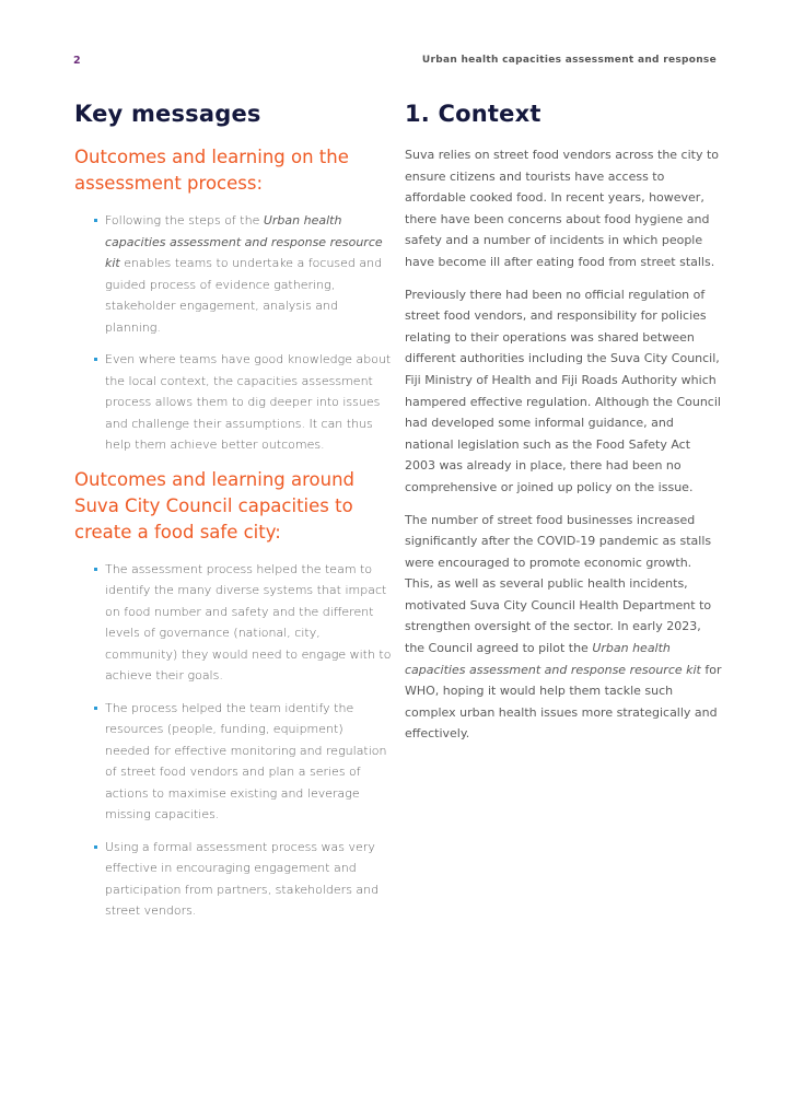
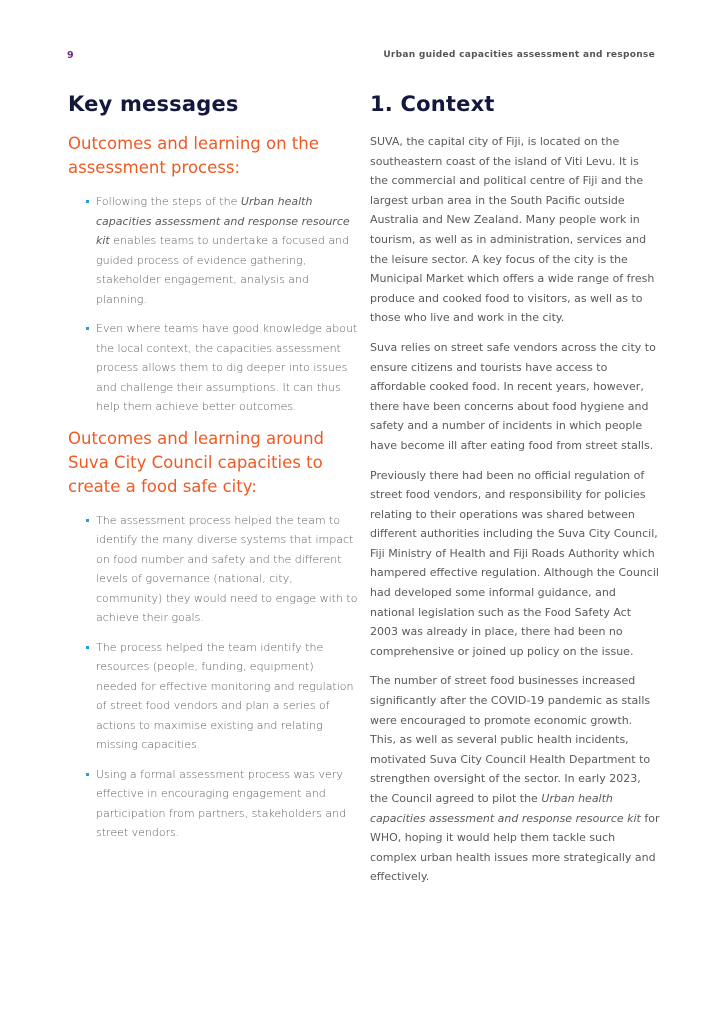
- 2
+ 9
- Urban health capacities assessment and response
+ Urban guided capacities assessment and response
  Key messages
  Outcomes and learning on the assessment process:
  Following the steps of the Urban health capacities assessment and response resource kit enables teams to undertake a focused and guided process of evidence gathering, stakeholder engagement, analysis and planning.
  Even where teams have good knowledge about the local context, the capacities assessment process allows them to dig deeper into issues and challenge their assumptions. It can thus help them achieve better outcomes.
  Outcomes and learning around Suva City Council capacities to create a food safe city:
  The assessment process helped the team to identify the many diverse systems that impact on food number and safety and the different levels of governance (national, city, community) they would need to engage with to achieve their goals.
- The process helped the team identify the resources (people, funding, equipment) needed for effective monitoring and regulation of street food vendors and plan a series of actions to maximise existing and leverage missing capacities.
+ The process helped the team identify the resources (people, funding, equipment) needed for effective monitoring and regulation of street food vendors and plan a series of actions to maximise existing and relating missing capacities.
  Using a formal assessment process was very effective in encouraging engagement and participation from partners, stakeholders and street vendors.
  1. Context
+ SUVA, the capital city of Fiji, is located on the southeastern coast of the island of Viti Levu. It is the commercial and political centre of Fiji and the largest urban area in the South Pacific outside Australia and New Zealand. Many people work in tourism, as well as in administration, services and the leisure sector. A key focus of the city is the Municipal Market which offers a wide range of fresh produce and cooked food to visitors, as well as to those who live and work in the city.
- Suva relies on street food vendors across the city to ensure citizens and tourists have access to affordable cooked food. In recent years, however, there have been concerns about food hygiene and safety and a number of incidents in which people have become ill after eating food from street stalls.
+ Suva relies on street safe vendors across the city to ensure citizens and tourists have access to affordable cooked food. In recent years, however, there have been concerns about food hygiene and safety and a number of incidents in which people have become ill after eating food from street stalls.
  Previously there had been no official regulation of street food vendors, and responsibility for policies relating to their operations was shared between different authorities including the Suva City Council, Fiji Ministry of Health and Fiji Roads Authority which hampered effective regulation. Although the Council had developed some informal guidance, and national legislation such as the Food Safety Act 2003 was already in place, there had been no comprehensive or joined up policy on the issue.
  The number of street food businesses increased significantly after the COVID-19 pandemic as stalls were encouraged to promote economic growth. This, as well as several public health incidents, motivated Suva City Council Health Department to strengthen oversight of the sector. In early 2023, the Council agreed to pilot the Urban health capacities assessment and response resource kit for WHO, hoping it would help them tackle such complex urban health issues more strategically and effectively.
